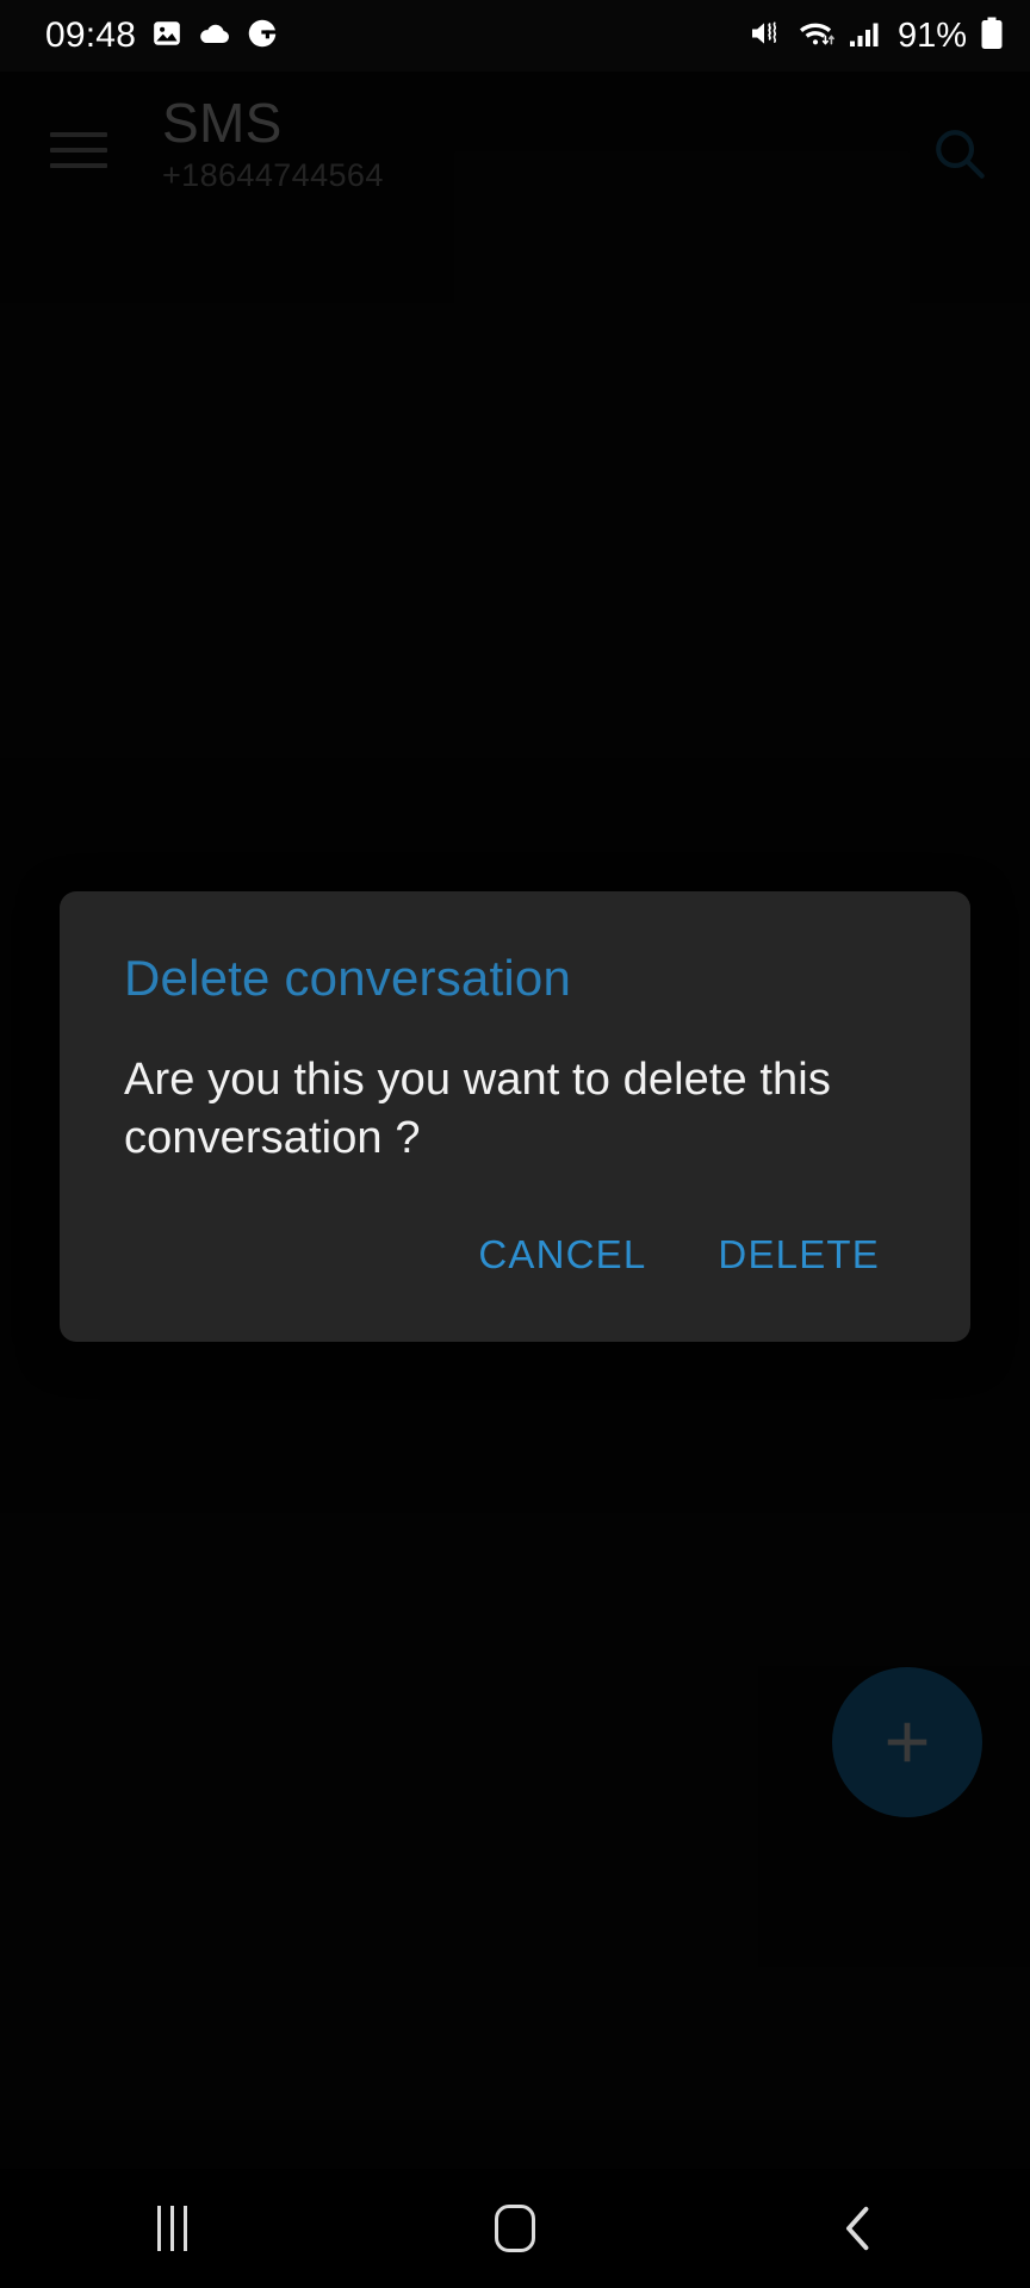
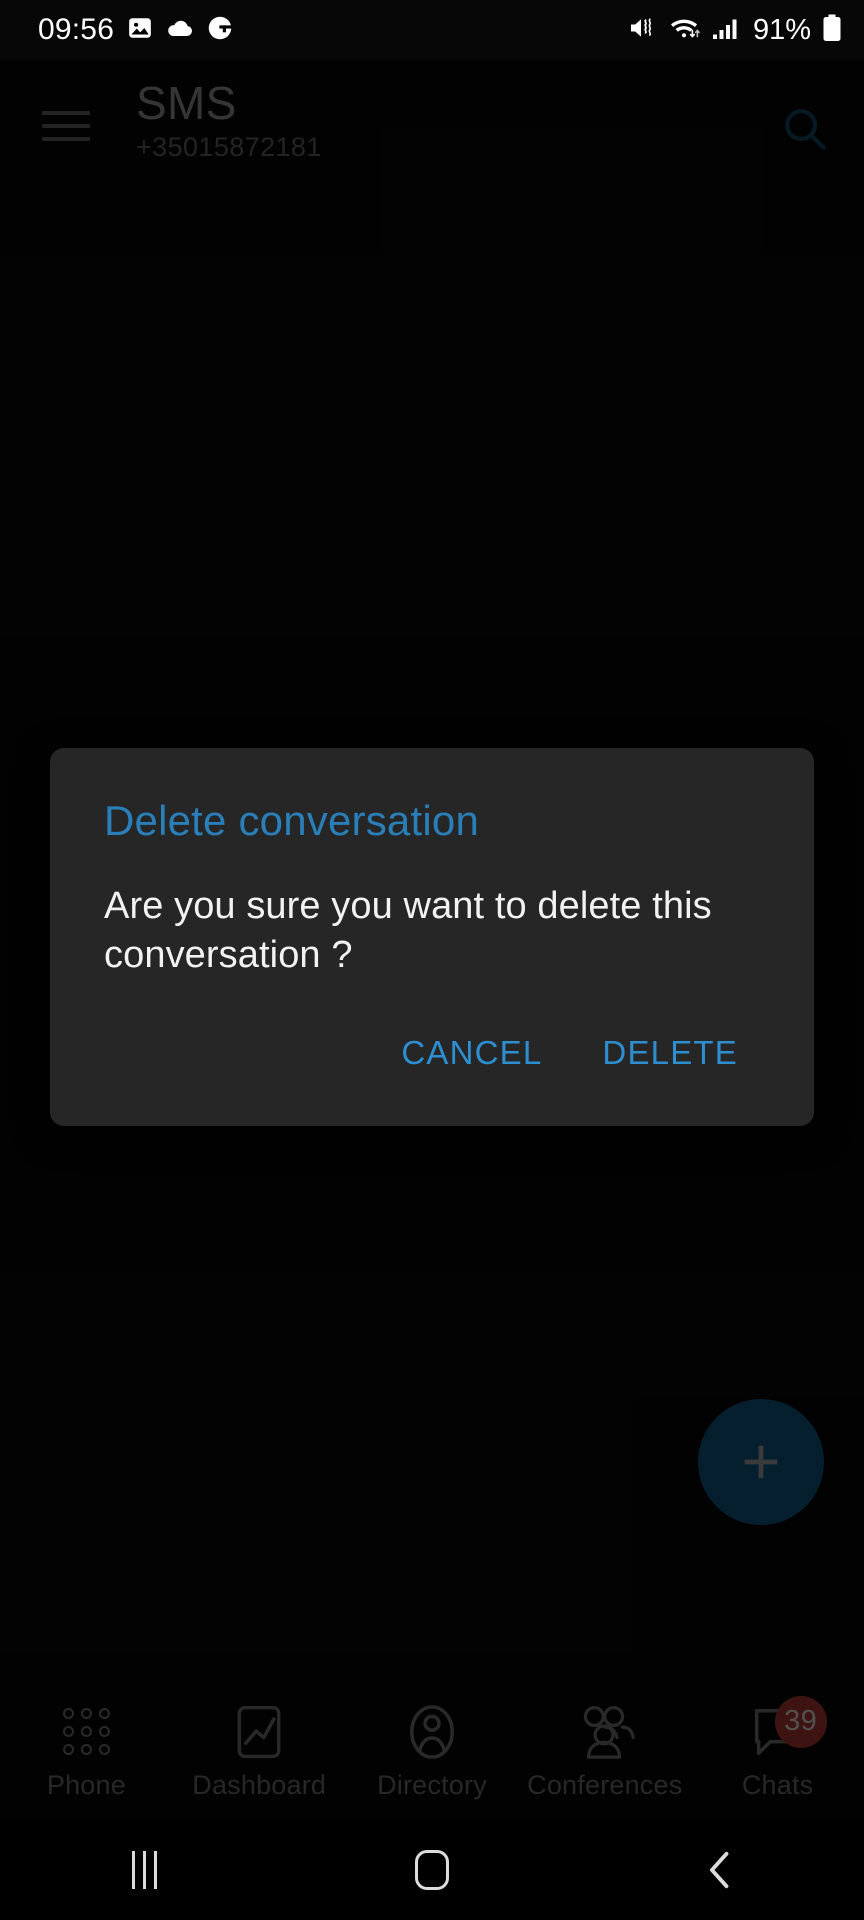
- 09:48
+ 09:56
  91%
  SMS
- +18644744564
+ +35015872181
+ Phone
+ Dashboard
+ Directory
+ Conferences
+ 39
+ Chats
  Delete conversation
- Are you this you want to delete this conversation ?
+ Are you sure you want to delete this conversation ?
  CANCEL
  DELETE
